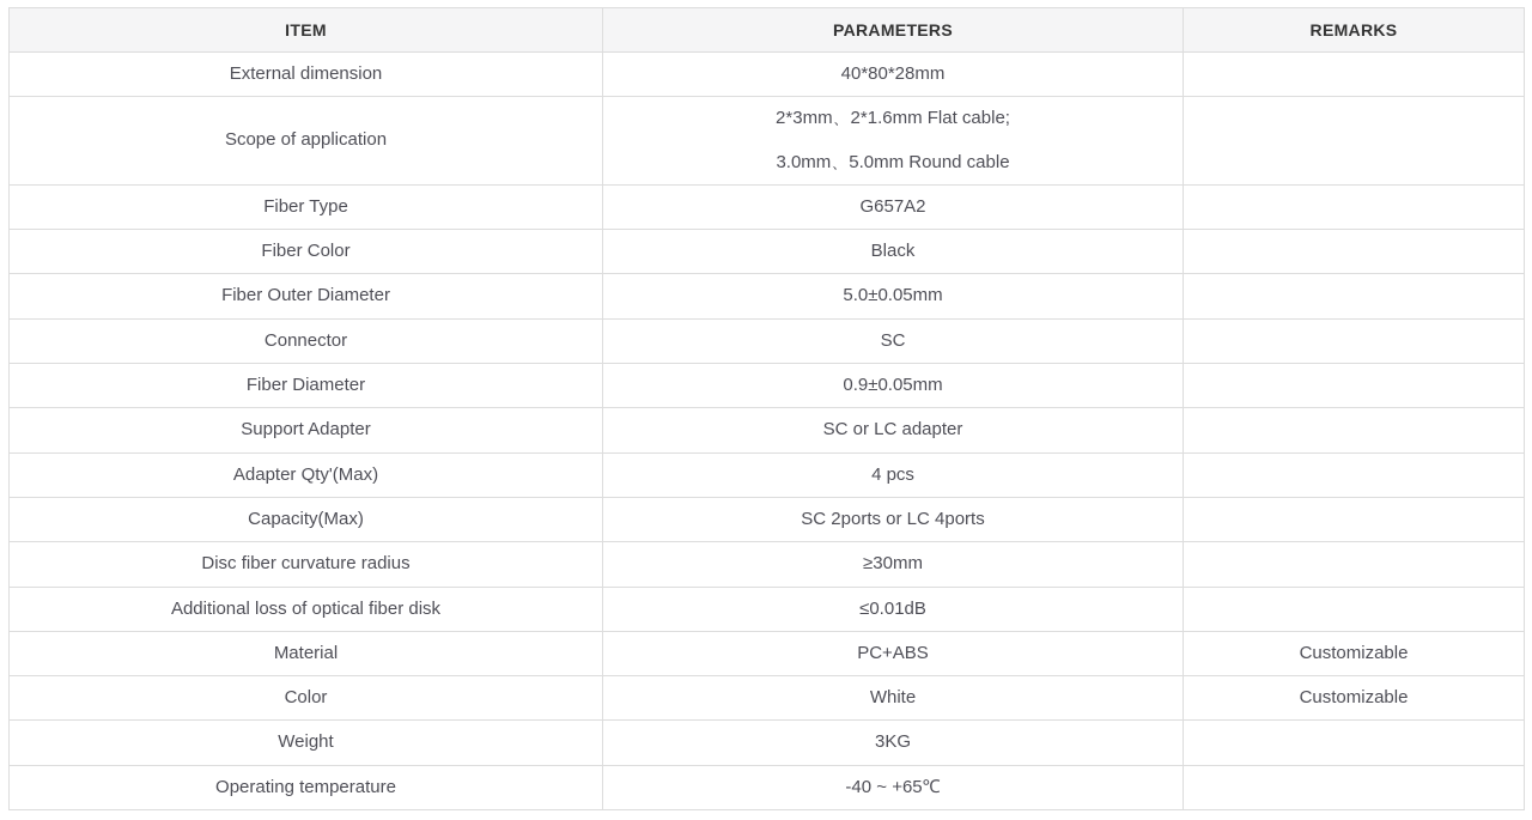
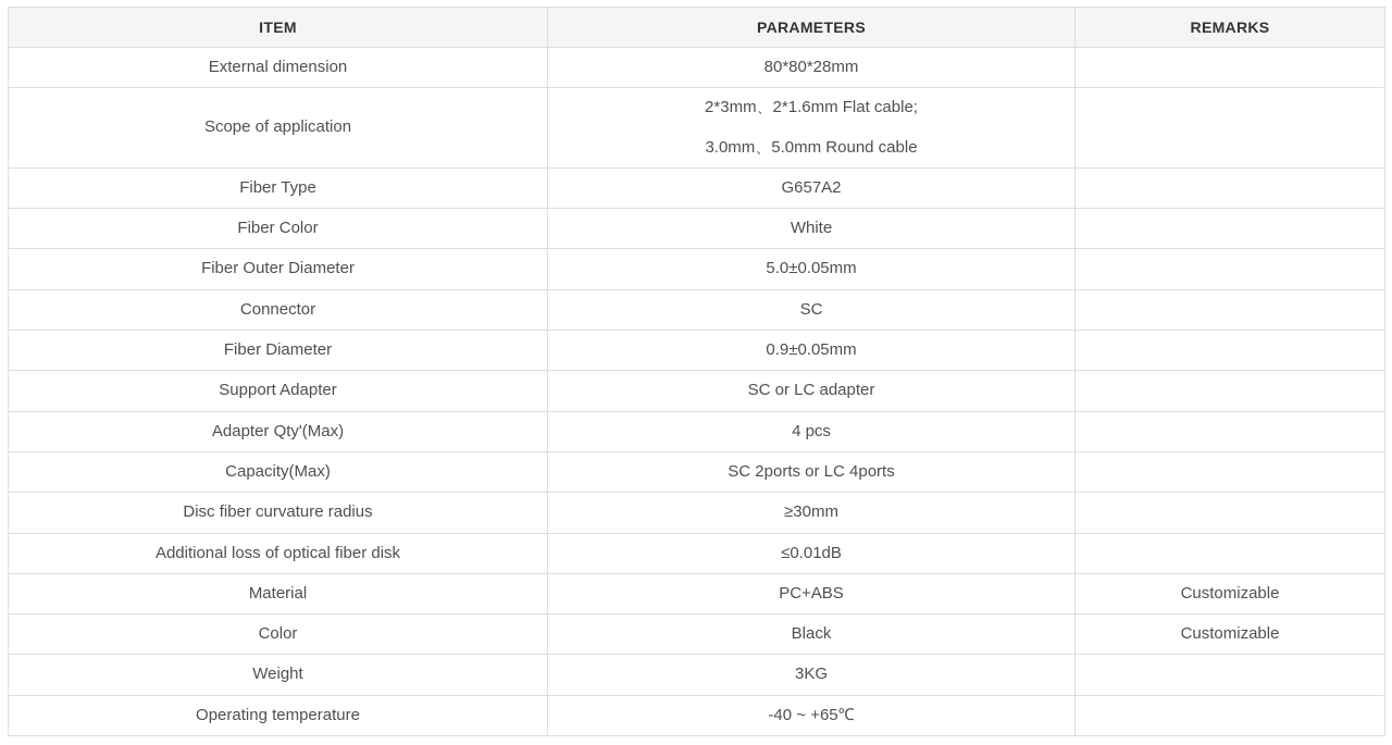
  ITEM	PARAMETERS	REMARKS
- External dimension	40*80*28mm
+ External dimension	80*80*28mm
  Scope of application	2*3mm、2*1.6mm Flat cable;3.0mm、5.0mm Round cable
  Fiber Type	G657A2
- Fiber Color	Black
+ Fiber Color	White
  Fiber Outer Diameter	5.0±0.05mm
  Connector	SC
  Fiber Diameter	0.9±0.05mm
  Support Adapter	SC or LC adapter
  Adapter Qty'(Max)	4 pcs
  Capacity(Max)	SC 2ports or LC 4ports
  Disc fiber curvature radius	≥30mm
  Additional loss of optical fiber disk	≤0.01dB
  Material	PC+ABS	Customizable
- Color	White	Customizable
+ Color	Black	Customizable
  Weight	3KG
  Operating temperature	-40 ~ +65℃
